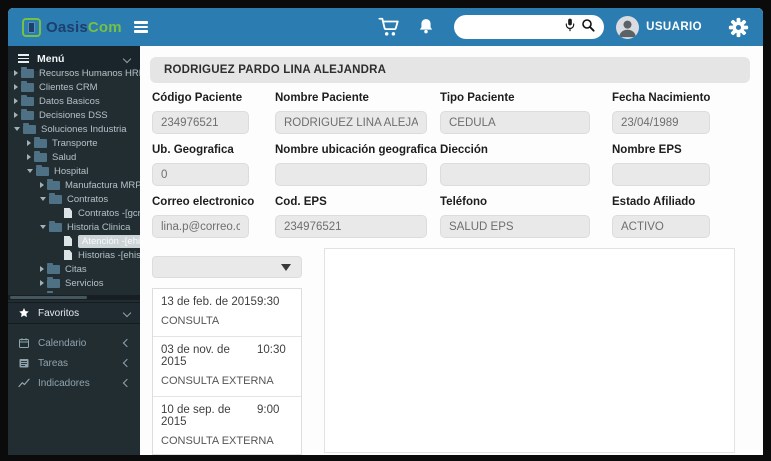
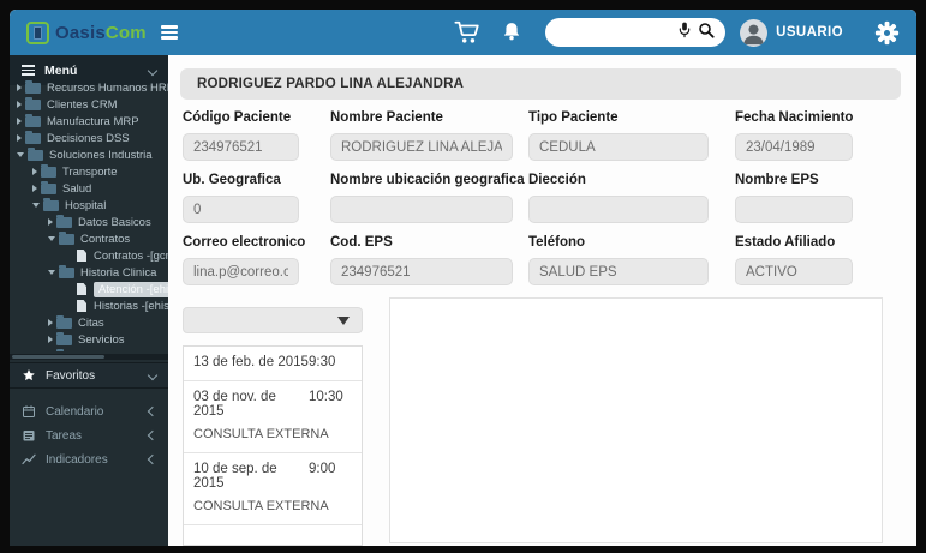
  OasisCom
  USUARIO
  Menú
  Recursos Humanos HR
  Clientes CRM
- Datos Basicos
+ Manufactura MRP
  Decisiones DSS
  Soluciones Industria
  Transporte
  Salud
  Hospital
- Manufactura MRP
+ Datos Basicos
  Contratos
  Contratos -[gc
  Historia Clinica
  Atención -[eh
  Historias -[ehis
  Citas
  Servicios
  Favoritos
  Calendario
  Tareas
  Indicadores
  RODRIGUEZ PARDO LINA ALEJANDRA
  Código Paciente
  234976521
  Nombre Paciente
  RODRIGUEZ LINA ALEJA
  Tipo Paciente
  CEDULA
  Fecha Nacimiento
  23/04/1989
  Ub. Geografica
  0
  Nombre ubicación geografica
  Diección
  Nombre EPS
  Correo electronico
  lina.p@correo.c
  Cod. EPS
  234976521
  Teléfono
  SALUD EPS
  Estado Afiliado
  ACTIVO
  13 de feb. de 2015
  9:30
- CONSULTA
  03 de nov. de 2015
  10:30
  CONSULTA EXTERNA
  10 de sep. de 2015
  9:00
  CONSULTA EXTERNA
